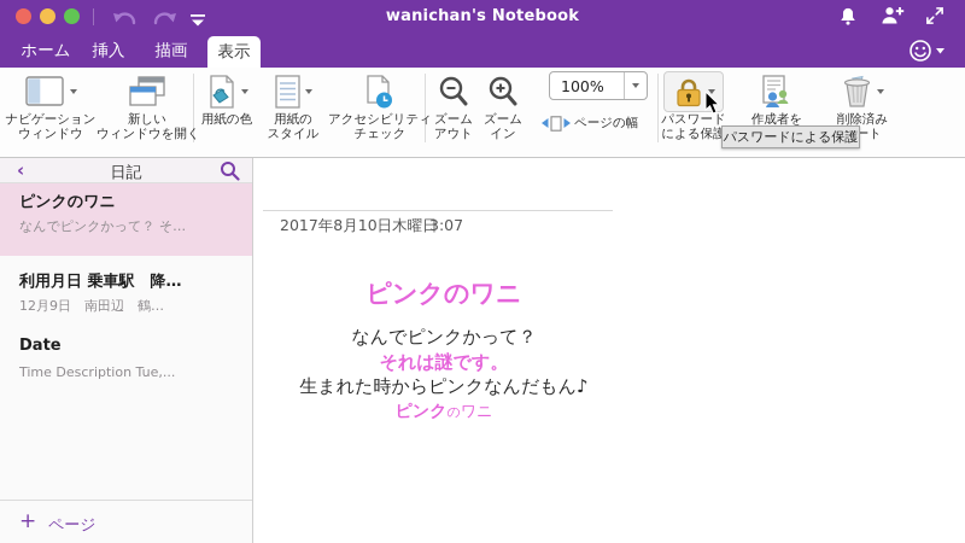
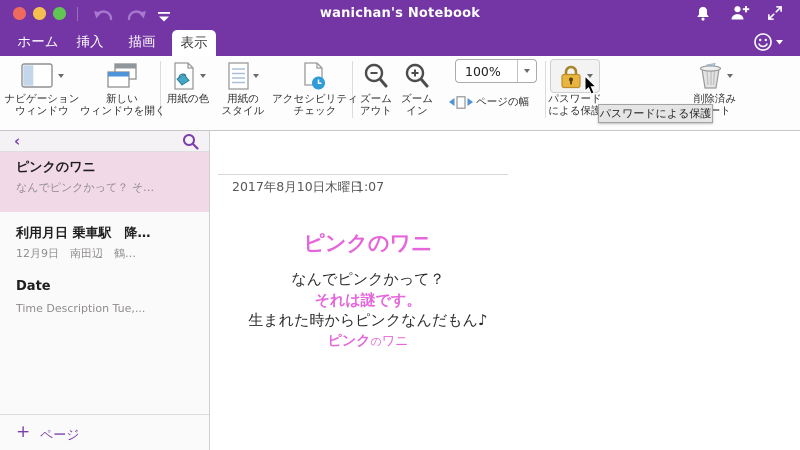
  wanichan's Notebook
  ホーム
  挿入
  描画
  表示
  ナビゲーション
  ウィンドウ
  新しい
  ウィンドウを開く
  用紙の色
  用紙の
  スタイル
  アクセシビリティ
  チェック
  ズーム
  アウト
  ズーム
  イン
  100%
  ページの幅
  パスワード
  による保護
- 作成者を
  削除済み
  パスワードによる保護
  ‹
- 日記
  ピンクのワニ
  なんでピンクかって？ そ…
  利用月日 乗車駅 降…
  12月9日 南田辺 鶴…
  Date
  Time Description Tue,...
  +
  ページ
  2017年8月10日木曜日
- 3:07
+ 1:07
  ピンクのワニ
  なんでピンクかって？
  それは謎です。
  生まれた時からピンクなんだもん♪
  ピンクのワニ
